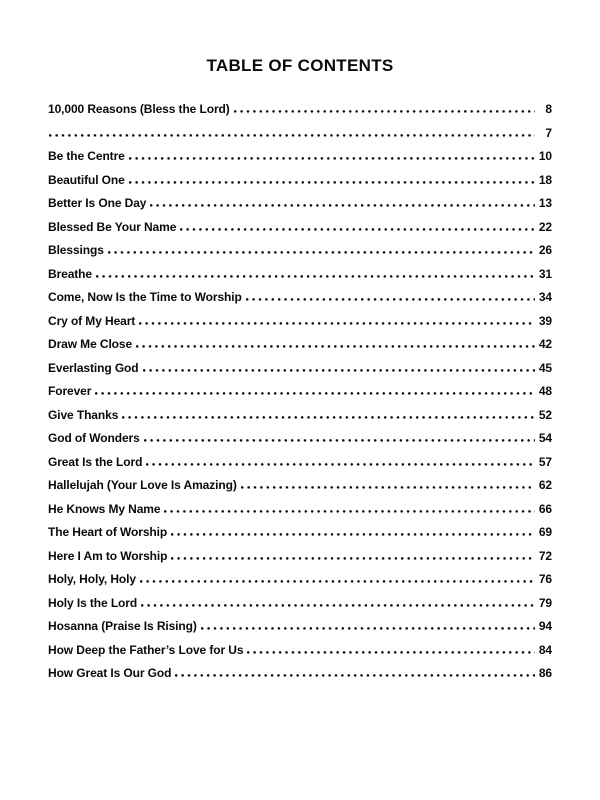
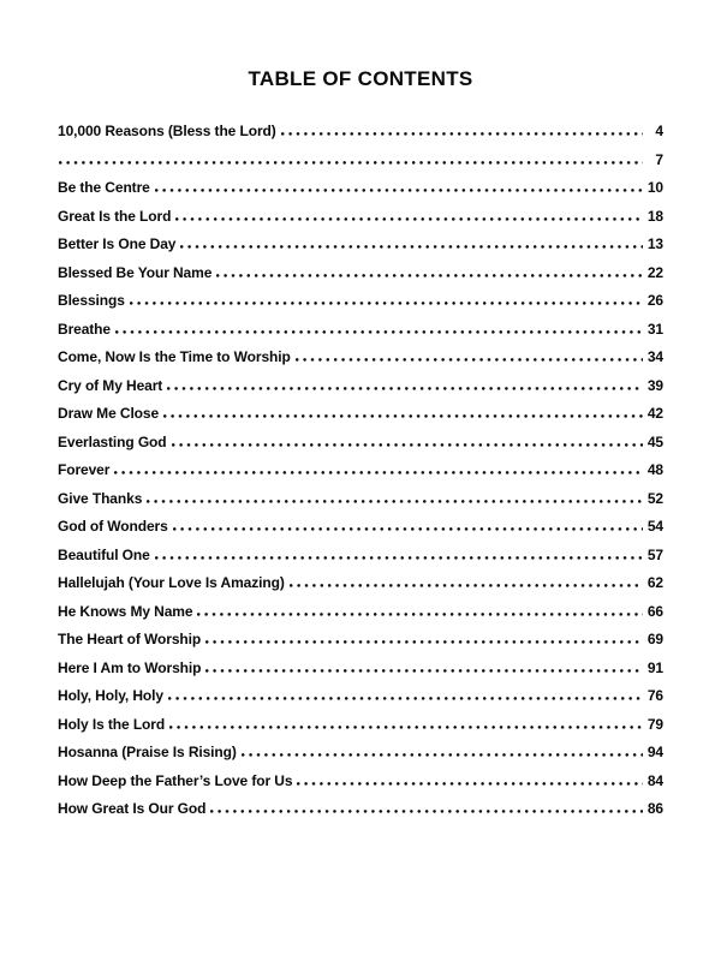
  TABLE OF CONTENTS
  10,000 Reasons (Bless the Lord)
- 8
+ 4
  7
  Be the Centre
  10
- Beautiful One
+ Great Is the Lord
  18
  Better Is One Day
  13
  Blessed Be Your Name
  22
  Blessings
  26
  Breathe
  31
  Come, Now Is the Time to Worship
  34
  Cry of My Heart
  39
  Draw Me Close
  42
  Everlasting God
  45
  Forever
  48
  Give Thanks
  52
  God of Wonders
  54
- Great Is the Lord
+ Beautiful One
  57
  Hallelujah (Your Love Is Amazing)
  62
  He Knows My Name
  66
  The Heart of Worship
  69
  Here I Am to Worship
- 72
+ 91
  Holy, Holy, Holy
  76
  Holy Is the Lord
  79
  Hosanna (Praise Is Rising)
  94
  How Deep the Father’s Love for Us
  84
  How Great Is Our God
  86
